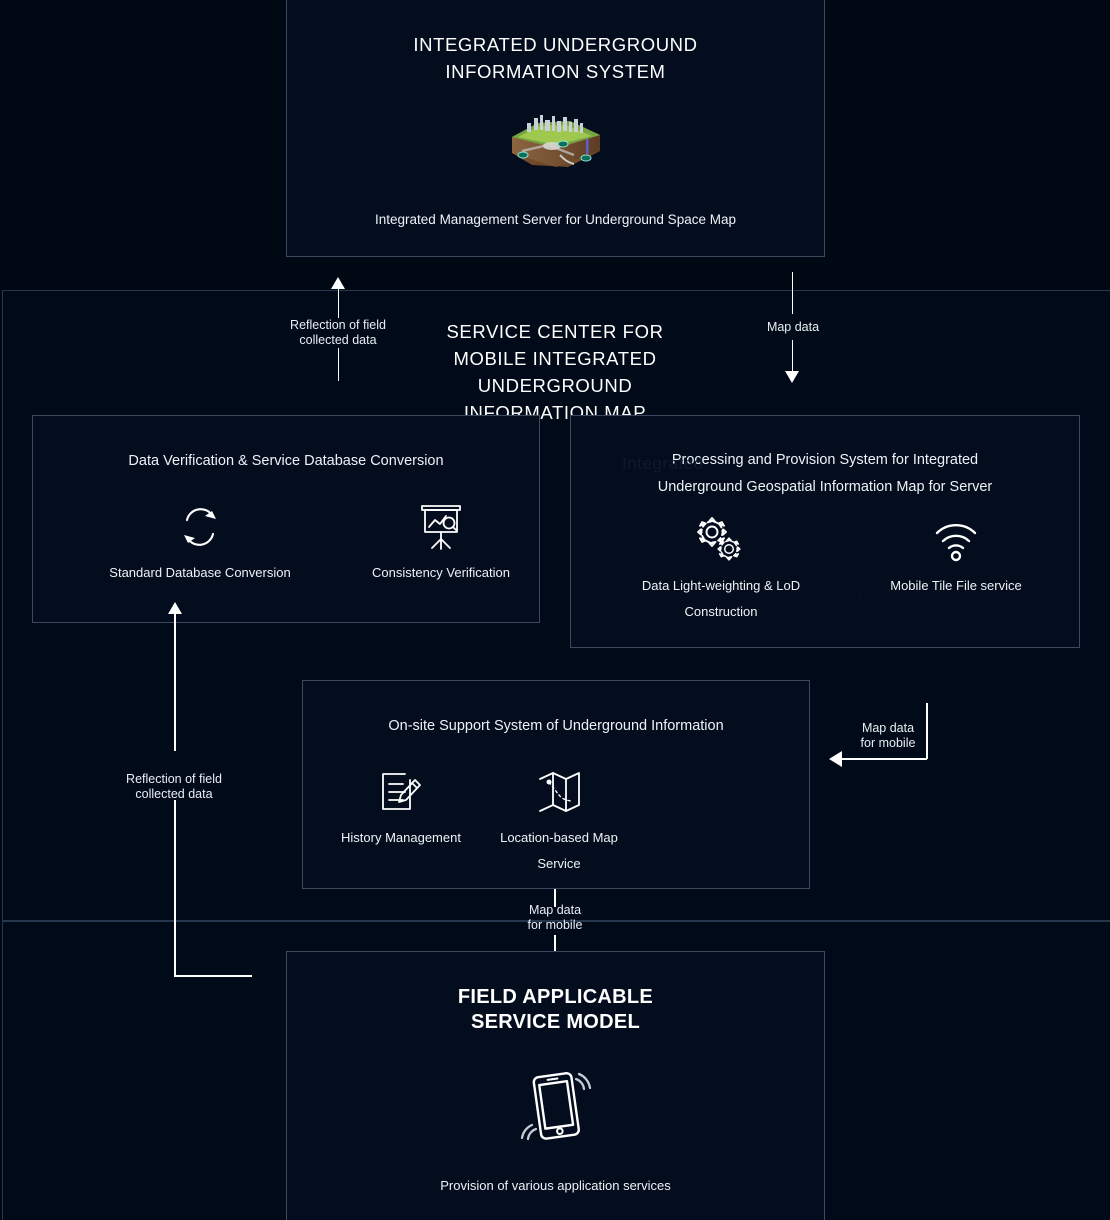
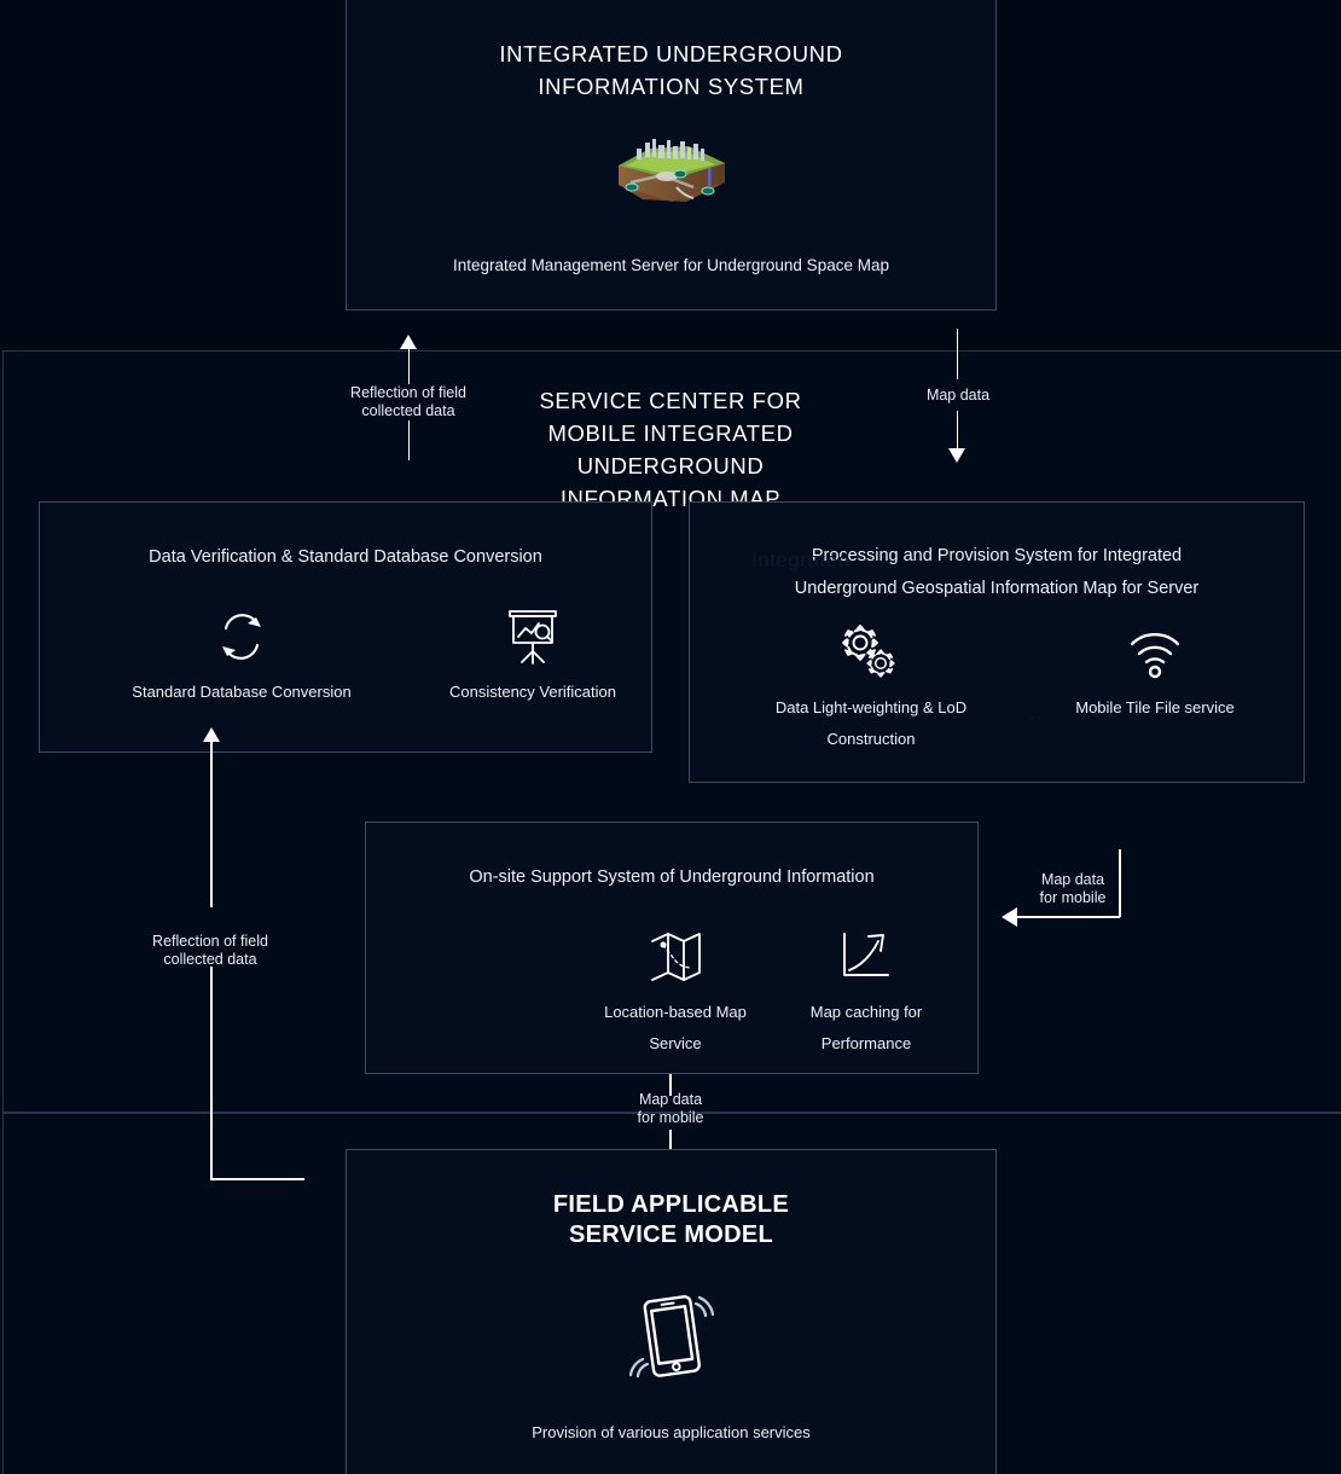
  INTEGRATED UNDERGROUND
  INFORMATION SYSTEM
  Integrated Management Server for Underground Space Map
  SERVICE CENTER FOR
  MOBILE INTEGRATED
  UNDERGROUND INFORMATION MAP
  Reflection of field
  collected data
  Map data
- Data Verification & Service Database Conversion
+ Data Verification & Standard Database Conversion
  Standard Database Conversion
  Consistency Verification
  Integrated
  Processing and Provision System for Integrated
  Underground Geospatial Information Map for Server
  Data Light-weighting & LoD
  Construction
  Mobile Tile File service
  Reflection of field
  collected data
  On-site Support System of Underground Information
- History Management
  Location-based Map
  Service
+ Map caching for
+ Performance
  Map data
  for mobile
  Map data
  for mobile
  FIELD APPLICABLE
  SERVICE MODEL
  Provision of various application services
